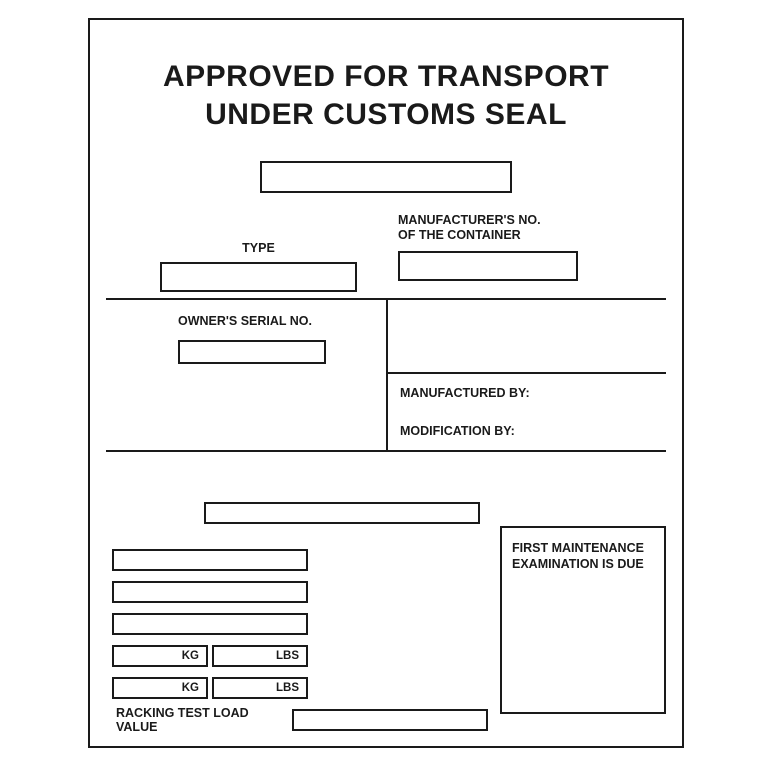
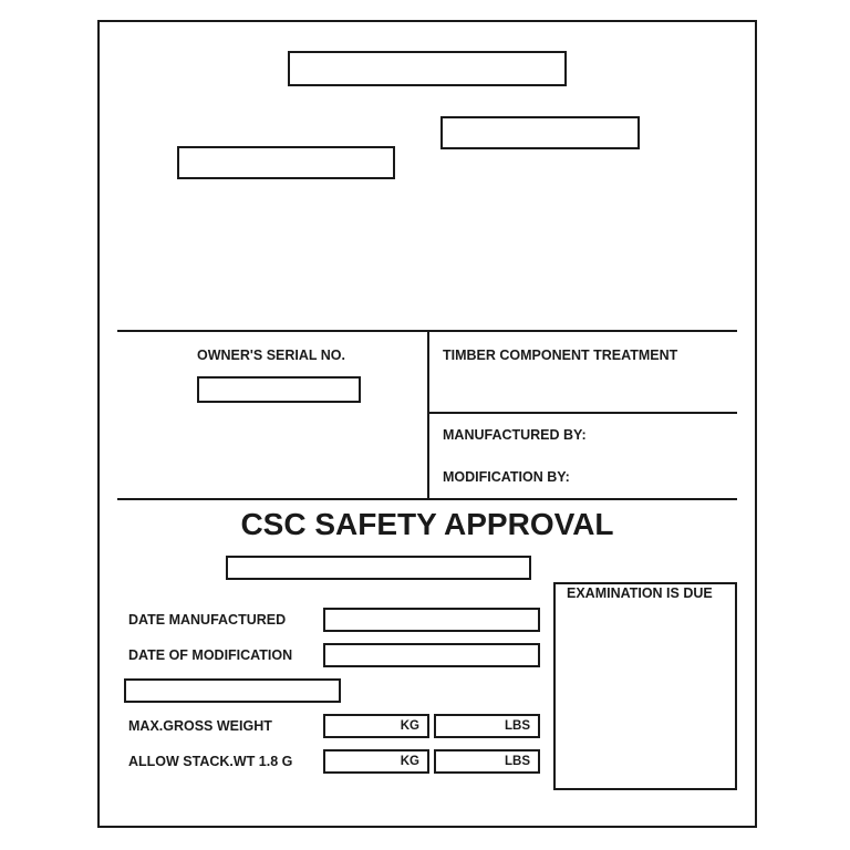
- APPROVED FOR TRANSPORT
- UNDER CUSTOMS SEAL
- TYPE
- MANUFACTURER'S NO.
- OF THE CONTAINER
  OWNER'S SERIAL NO.
+ TIMBER COMPONENT TREATMENT
  MANUFACTURED BY:
  MODIFICATION BY:
+ CSC SAFETY APPROVAL
+ DATE MANUFACTURED
+ DATE OF MODIFICATION
+ MAX.GROSS WEIGHT
  KG
  LBS
+ ALLOW STACK.WT 1.8 G
  KG
  LBS
- RACKING TEST LOAD VALUE
- FIRST MAINTENANCE
  EXAMINATION IS DUE
